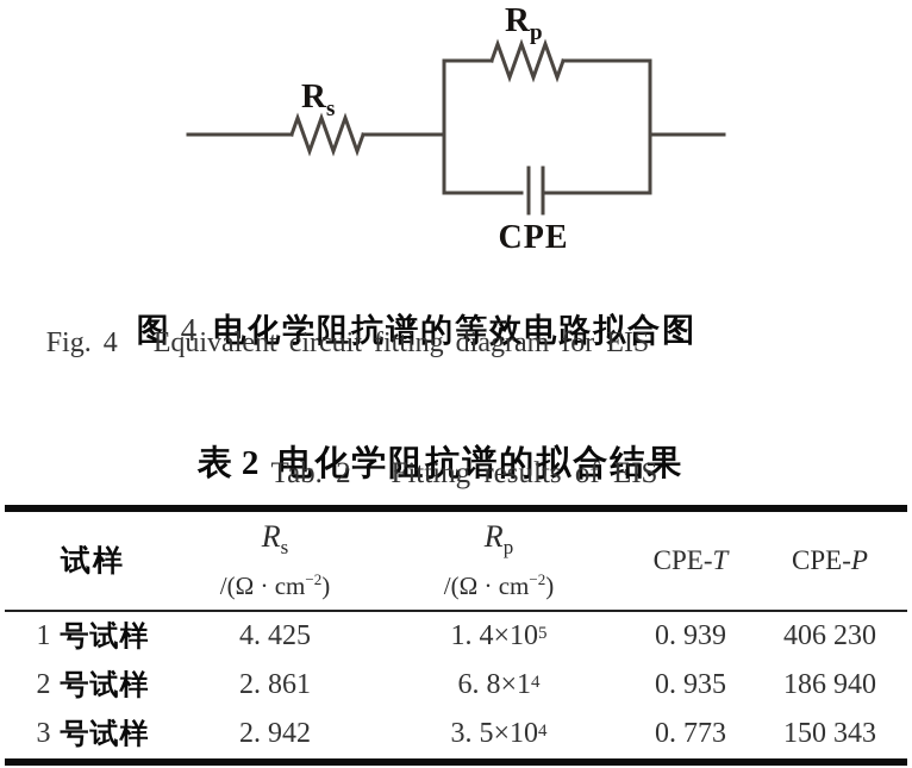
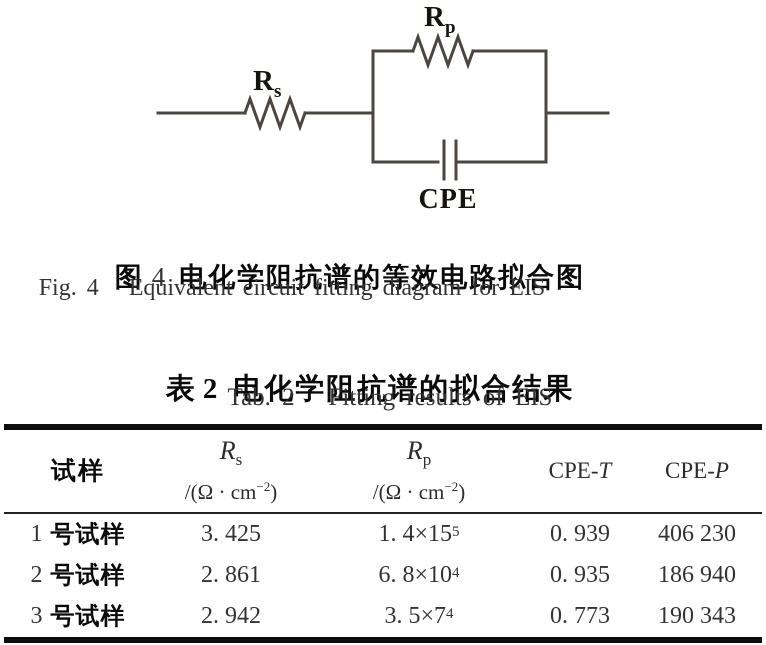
  Rs
  Rp
  CPE
  图 4 电化学阻抗谱的等效电路拟合图
  Fig. 4 Equivalent circuit fitting diagram for EIS
  表 2 电化学阻抗谱的拟合结果
  Tab. 2 Fitting results of EIS
  试样
  Rs
  /(Ω · cm−2)
  Rp
  /(Ω · cm−2)
  CPE-T
  CPE-P
  1
  号试样
- 4. 425
+ 3. 425
- 1. 4×10
+ 1. 4×15
  5
  0. 939
  406 230
  2
  号试样
  2. 861
- 6. 8×1
+ 6. 8×10
  4
  0. 935
  186 940
  3
  号试样
  2. 942
- 3. 5×10
+ 3. 5×7
  4
  0. 773
- 150 343
+ 190 343
